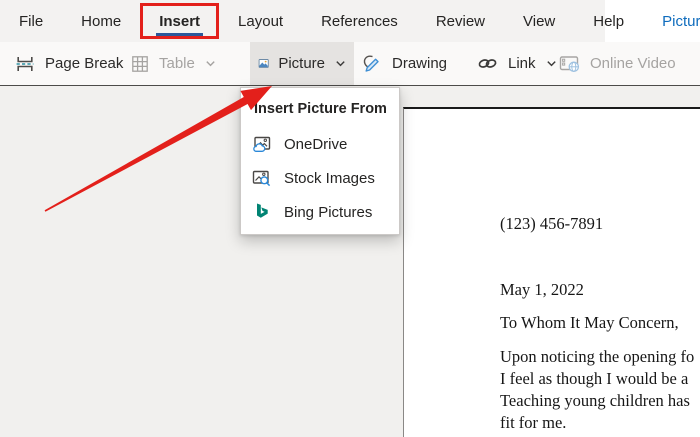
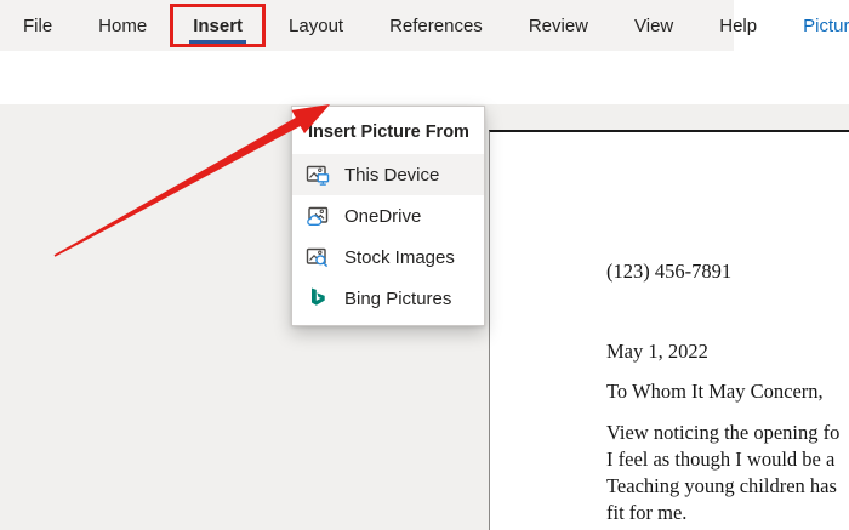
  File
  Home
  Insert
  Layout
  References
  Review
  View
  Help
  Pictur
- Page Break
- Table
- Picture
- Drawing
- Link
- Online Video
  (123) 456-7891
  May 1, 2022
  To Whom It May Concern,
- Upon noticing the opening fo
+ View noticing the opening fo
  I feel as though I would be a
  Teaching young children has
  fit for me.
  Insert Picture From
+ This Device
  OneDrive
  Stock Images
  Bing Pictures
